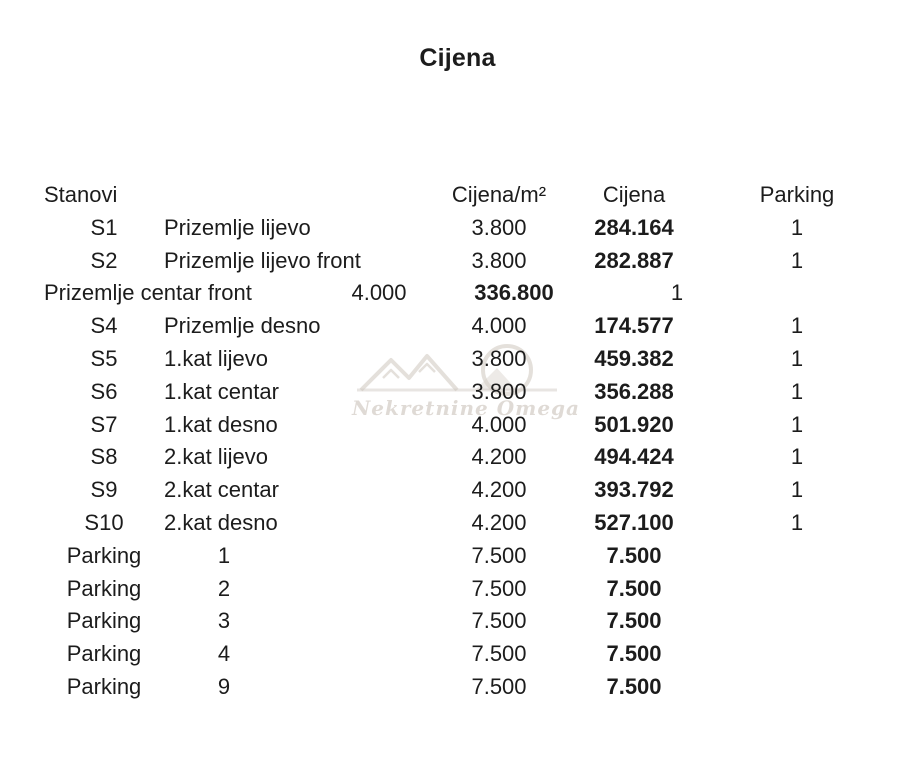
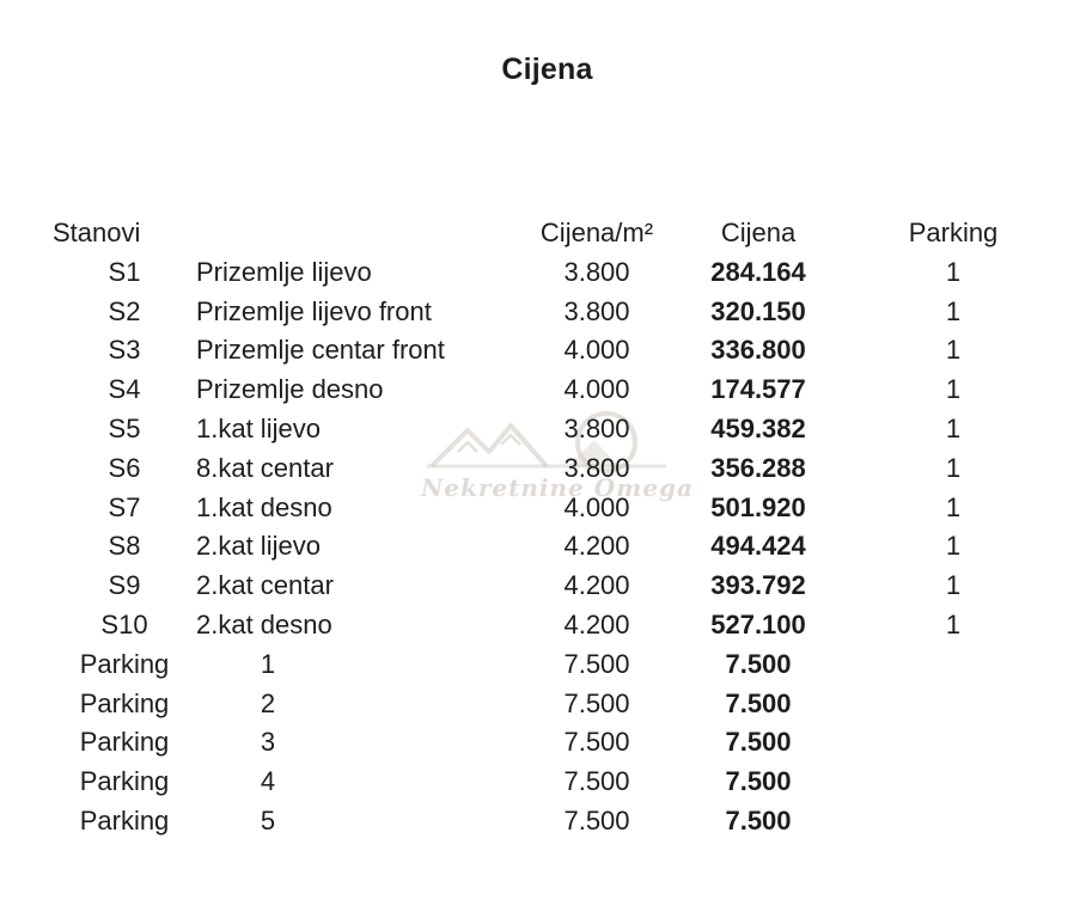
  Cijena
  Nekretnine Omeg
  Stanovi
  Cijena/m²
  Cijena
  Parking
  S1
  Prizemlje lijevo
  3.800
  284.164
  1
  S2
  Prizemlje lijevo front
  3.800
- 282.887
+ 320.150
  1
+ S3
  Prizemlje centar front
  4.000
  336.800
  1
  S4
  Prizemlje desno
  4.000
  174.577
  1
  S5
  1.kat lijevo
  3.800
  459.382
  1
  S6
- 1.kat centar
+ 8.kat centar
  3.800
  356.288
  1
  S7
  1.kat desno
  4.000
  501.920
  1
  S8
  2.kat lijevo
  4.200
  494.424
  1
  S9
  2.kat centar
  4.200
  393.792
  1
  S10
  2.kat desno
  4.200
  527.100
  1
  Parking
  1
  7.500
  7.500
  Parking
  2
  7.500
  7.500
  Parking
  3
  7.500
  7.500
  Parking
  4
  7.500
  7.500
  Parking
- 9
+ 5
  7.500
  7.500
